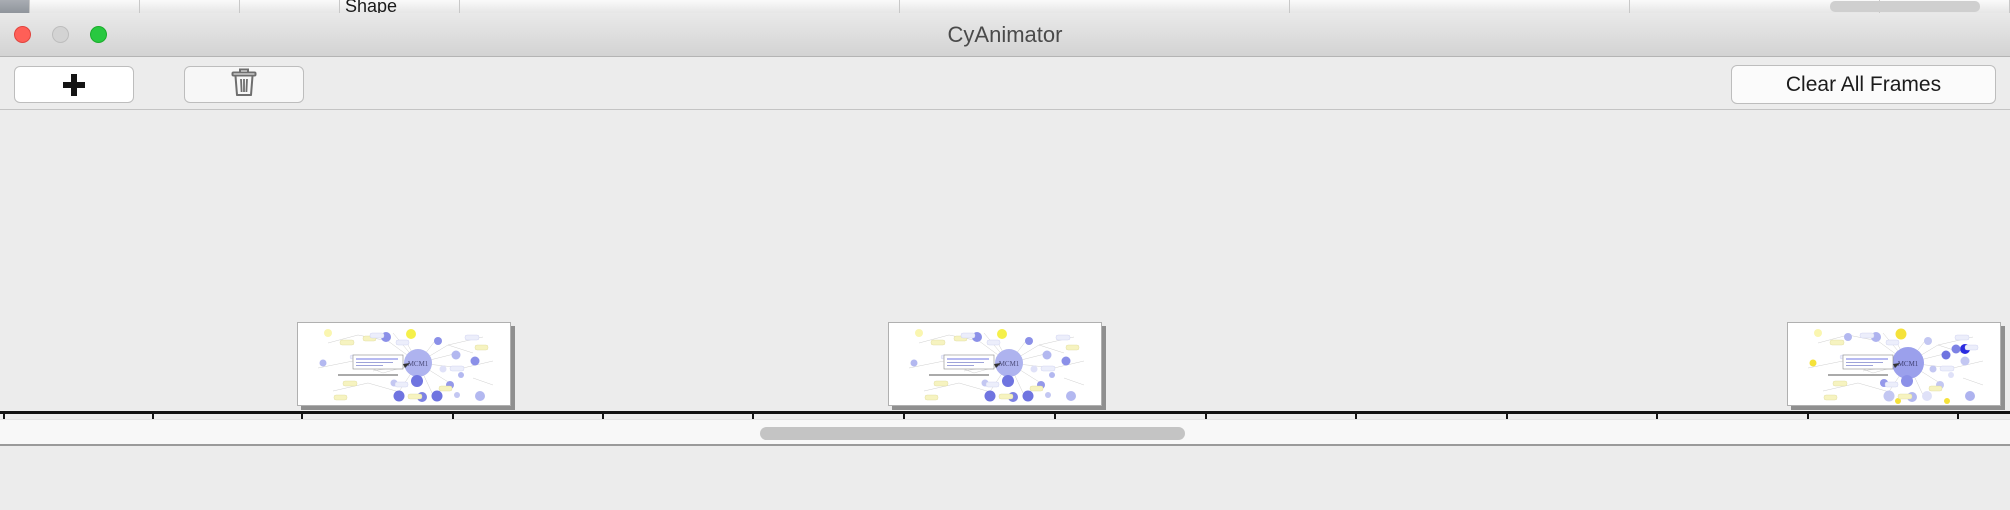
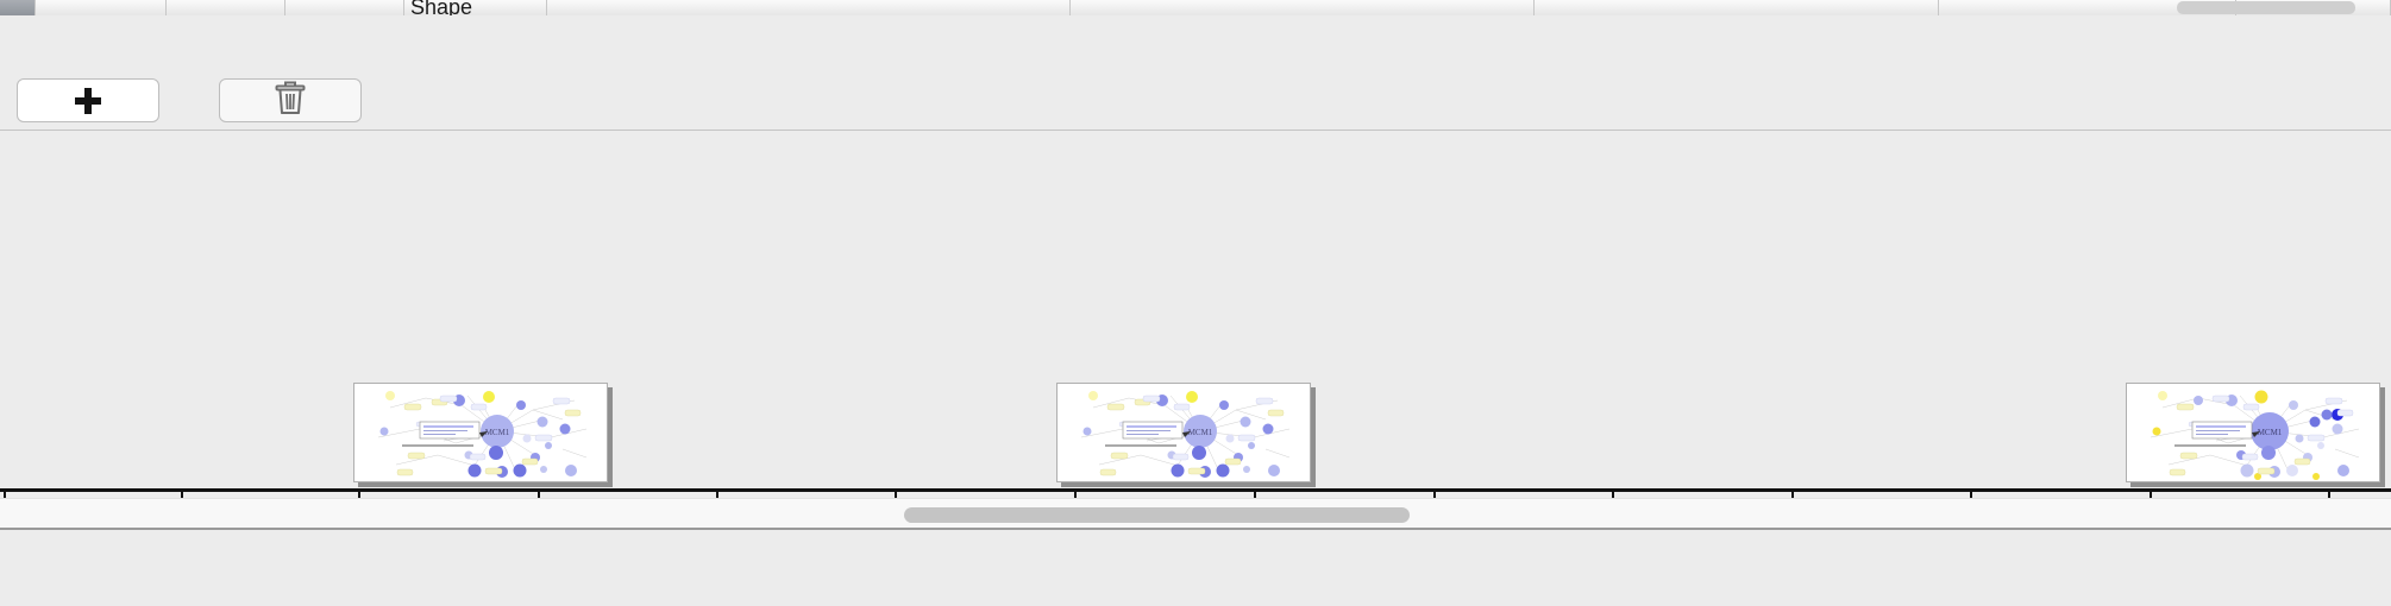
  Shape
- CyAnimator
- Clear All Frames
  MCM1
  MCM1
  MCM1
